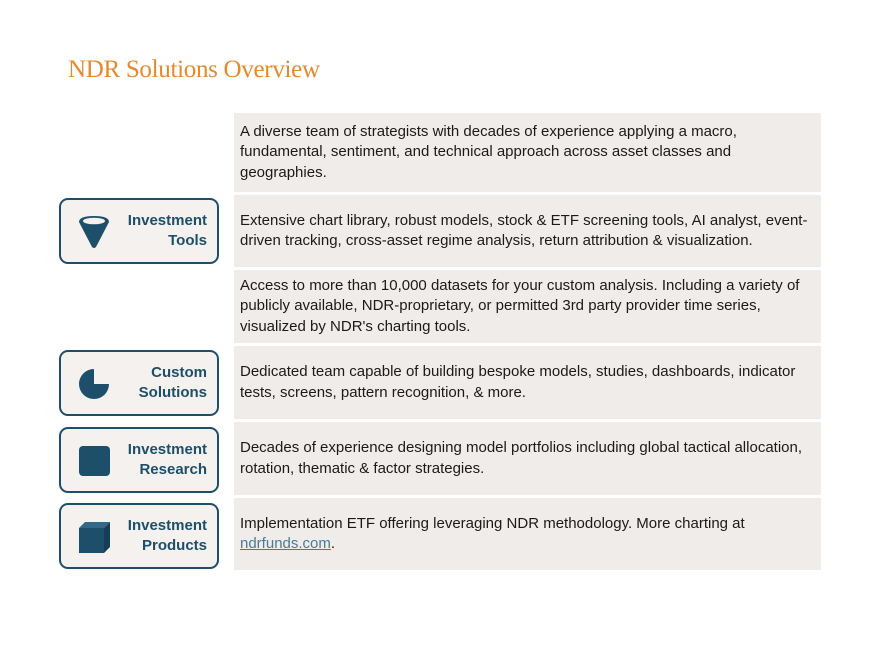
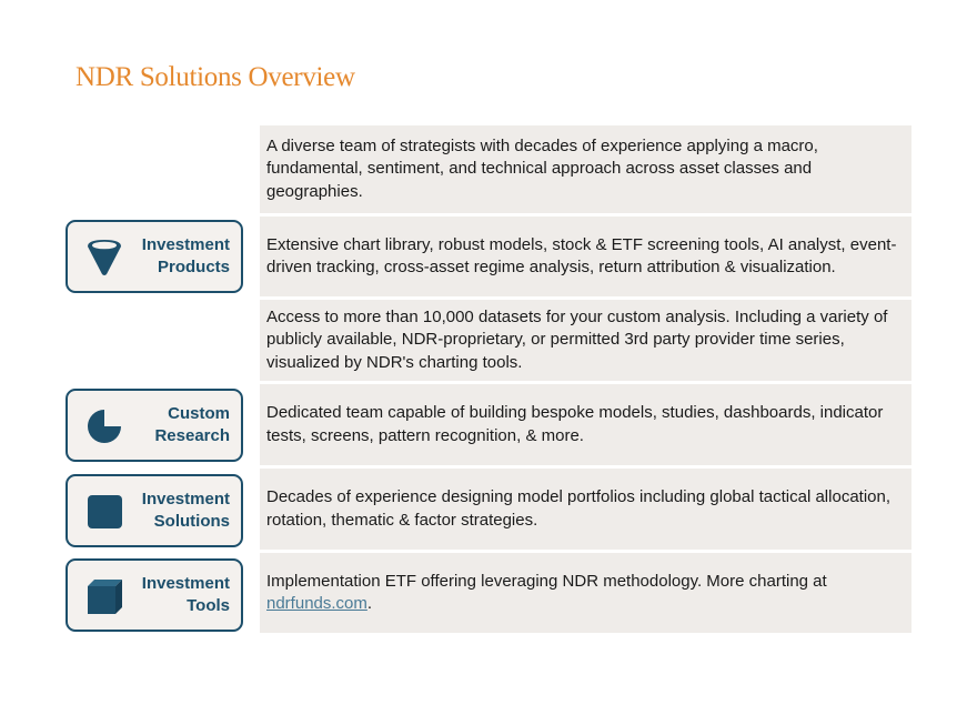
  NDR Solutions Overview
  A diverse team of strategists with decades of experience applying a macro, fundamental, sentiment, and technical approach across asset classes and geographies.
  Investment
- Tools
+ Products
  Extensive chart library, robust models, stock & ETF screening tools, AI analyst, event-driven tracking, cross-asset regime analysis, return attribution & visualization.
  Access to more than 10,000 datasets for your custom analysis. Including a variety of publicly available, NDR-proprietary, or permitted 3rd party provider time series, visualized by NDR's charting tools.
  Custom
- Solutions
+ Research
  Dedicated team capable of building bespoke models, studies, dashboards, indicator tests, screens, pattern recognition, & more.
  Investment
- Research
+ Solutions
  Decades of experience designing model portfolios including global tactical allocation, rotation, thematic & factor strategies.
  Investment
- Products
+ Tools
  Implementation ETF offering leveraging NDR methodology. More charting at ndrfunds.com.
